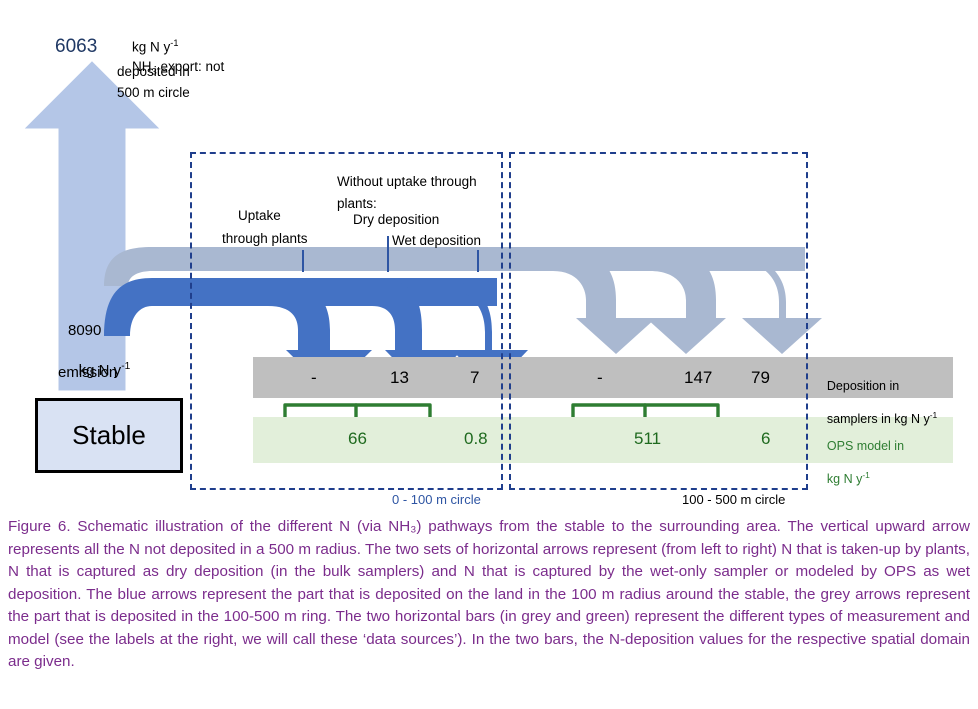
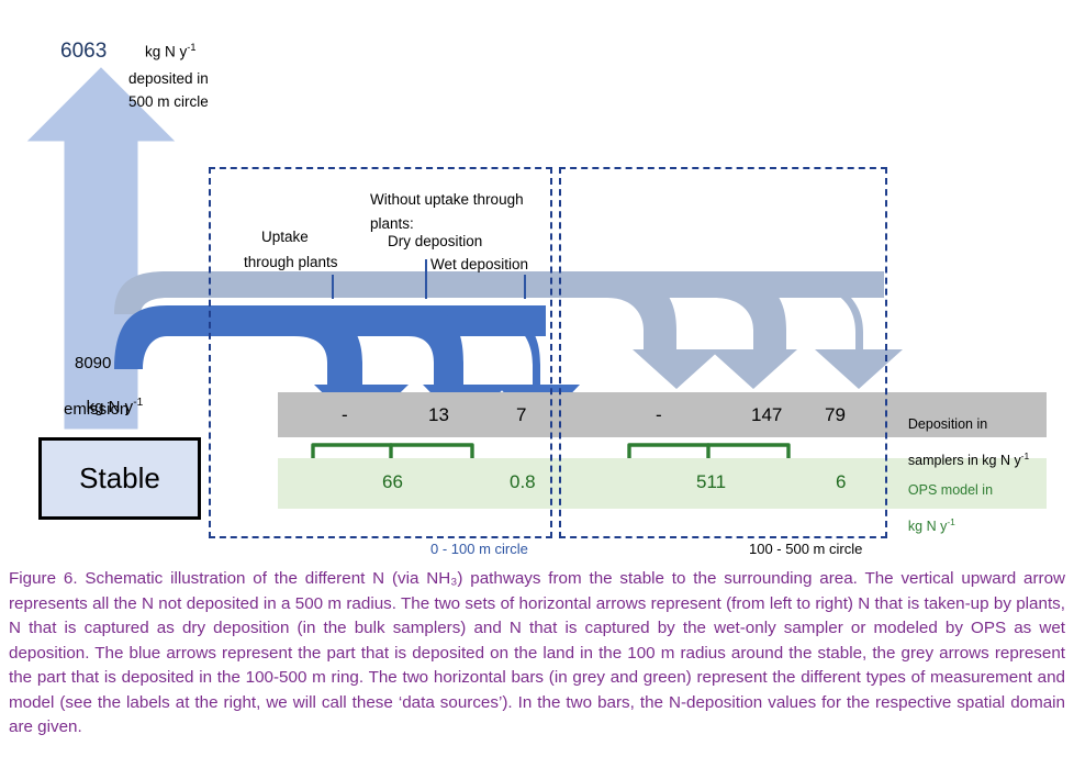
  Stable
  6063
  kg N y-1
- NH3 export: not
  deposited in
  500 m circle
  8090
  kg N y-1
  emission
  Uptake
  through plants
  Without uptake through
  plants:
  Dry deposition
  Wet deposition
  -
  13
  7
  -
  147
  79
  66
  0.8
  511
  6
  Deposition in
  samplers in kg N y-1
  OPS model in
  kg N y-1
  0 - 100 m circle
  100 - 500 m circle
  Figure 6. Schematic illustration of the different N (via NH₃) pathways from the stable to the surrounding area. The vertical upward arrow represents all the N not deposited in a 500 m radius. The two sets of horizontal arrows represent (from left to right) N that is taken-up by plants, N that is captured as dry deposition (in the bulk samplers) and N that is captured by the wet-only sampler or modeled by OPS as wet deposition. The blue arrows represent the part that is deposited on the land in the 100 m radius around the stable, the grey arrows represent the part that is deposited in the 100-500 m ring. The two horizontal bars (in grey and green) represent the different types of measurement and model (see the labels at the right, we will call these ‘data sources’). In the two bars, the N-deposition values for the respective spatial domain are given.
